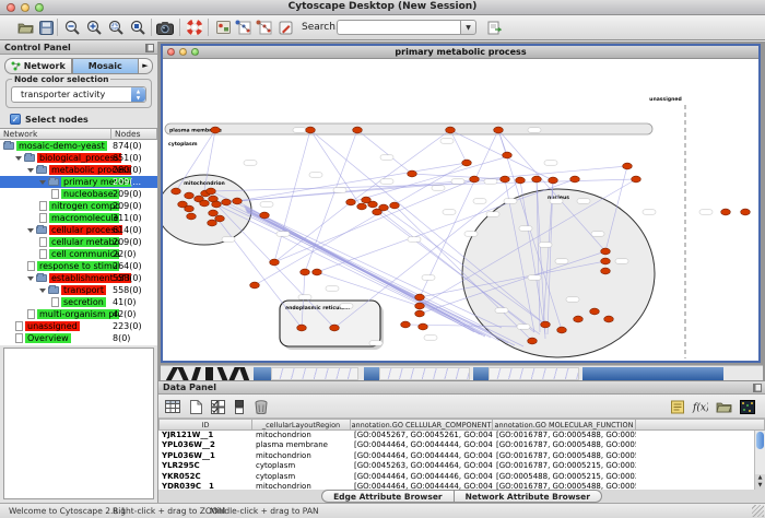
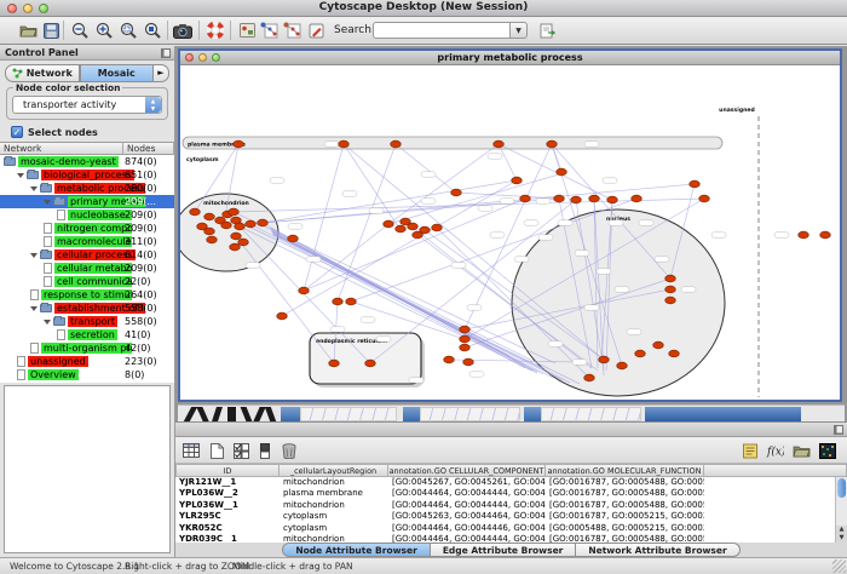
  Cytoscape Desktop (New Session)
  Search
  Control Panel
  Network
  Mosaic
  ►
  Node color selection
  transporter activity
  ✓
  Select nodes
  Network
  Nodes
  mosaic-demo-yeast
  874(0)
  biological_process
  651(0)
  metabolic process
  280(0)
  primary metab
  209(...
  nucleobase-
  209(0)
  nitrogen compo
  209(0)
  macromolecule
  311(0)
  cellular process
  614(0)
  cellular metabo
  209(0)
  cell communica
  22(0)
  response to stimul
  264(0)
  establishment of l
  558(0)
  transport
  558(0)
  secretion
  41(0)
  multi-organism pr
  42(0)
  unassigned
  223(0)
  Overview
  8(0)
  primary metabolic process
- Data Panel
  f(x)
  ID
  _cellularLayoutRegion
  annotation.GO CELLULAR_COMPONENT
  annotation.GO MOLECULAR_FUNCTION
  YJR121W__1
  mitochondrion
  [GO:0045267, GO:0045261, GO:004
  [GO:0016787, GO:0005488, GO:000
  YPL036W__2
  plasma membrane
  [GO:0044464, GO:0044444, GO:004
  [GO:0016787, GO:0005488, GO:000
  YPL036W__1
  mitochondrion
  [GO:0044464, GO:0044444, GO:004
  [GO:0016787, GO:0005488, GO:000
  YLR295C
  cytoplasm
  [GO:0045263, GO:0044464, GO:004
  [GO:0016787, GO:0005215, GO:000
  YKR052C
  cytoplasm
  [GO:0044464, GO:0044446, GO:004
  [GO:0005488, GO:0005215, GO:000
  YDR039C__1
  mitochondrion
  [GO:0044464, GO:0044444, GO:004
  [GO:0016787, GO:0005488, GO:000
+ Node Attribute Browser
  Edge Attribute Browser
  Network Attribute Browser
  Welcome to Cytoscape 2.8.1
  Right-click + drag to ZOOM
  Middle-click + drag to PAN
